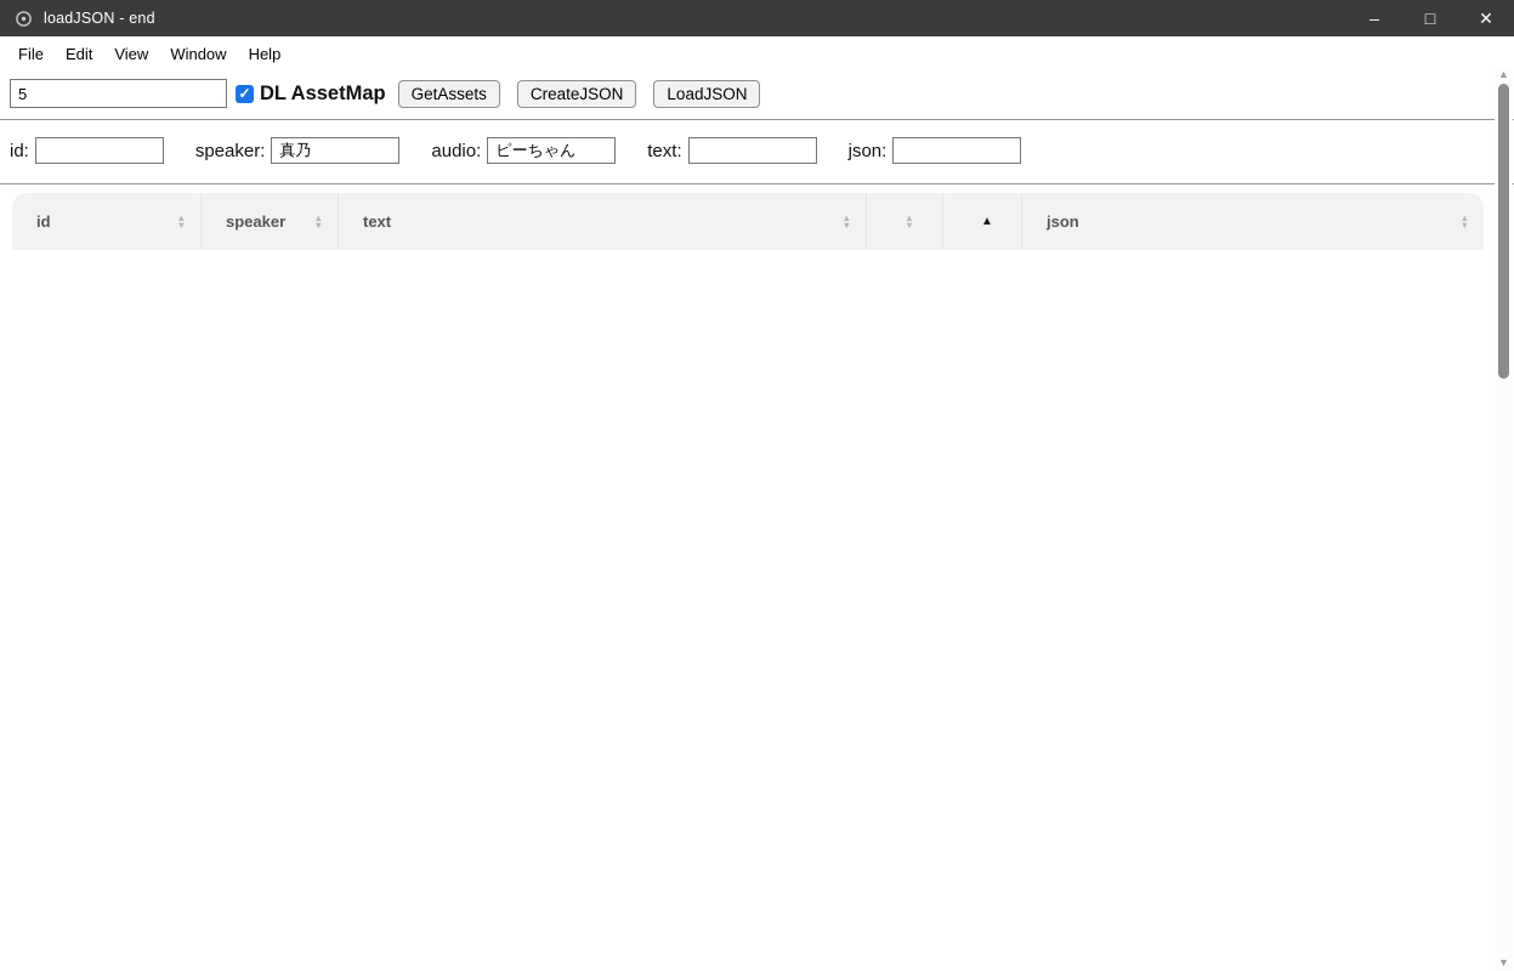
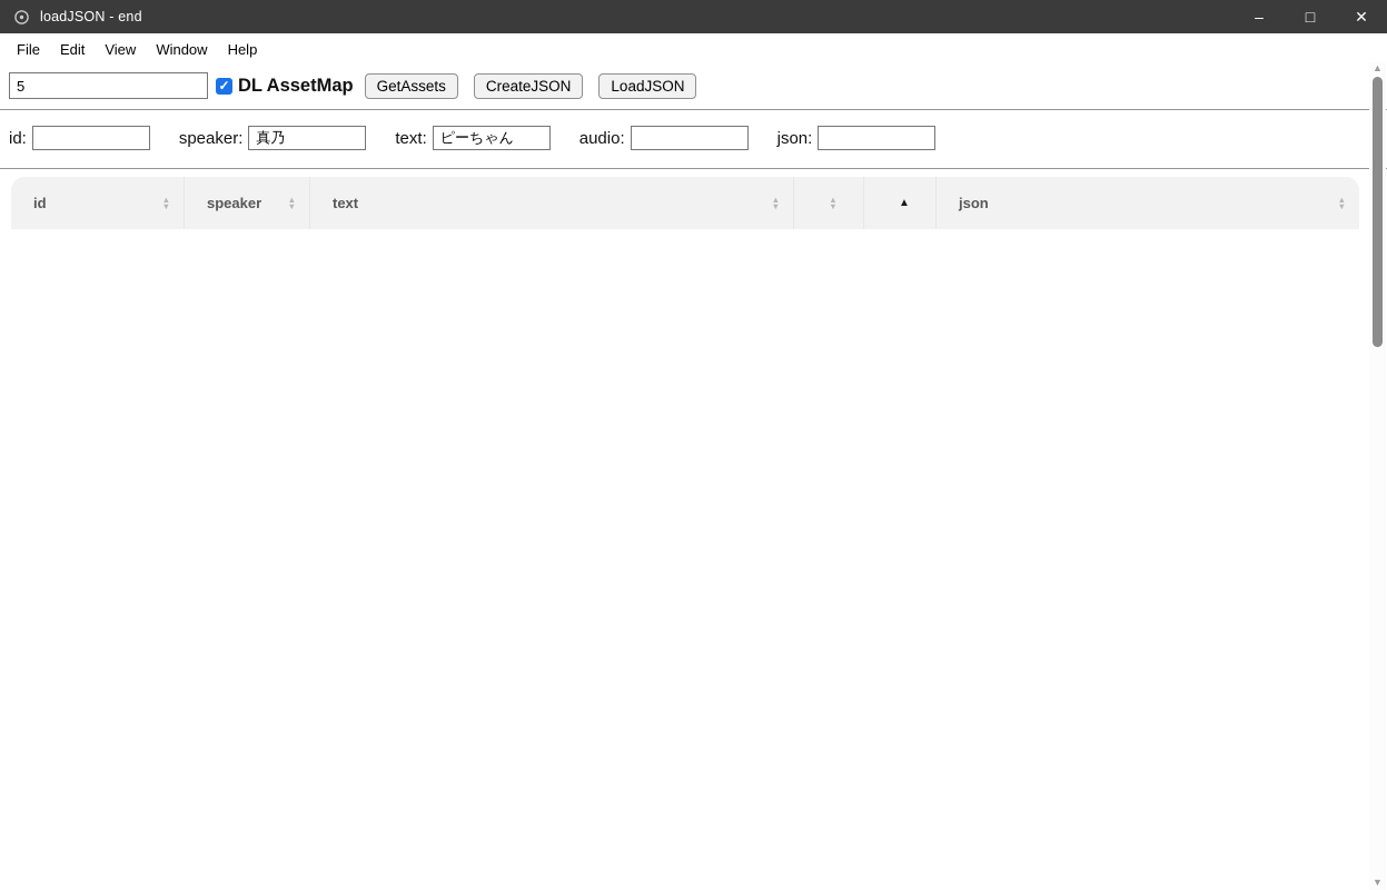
  loadJSON - end
  –
  □
  ✕
  File
  Edit
  View
  Window
  Help
  5
  ✓
  DL AssetMap
  GetAssets
  CreateJSON
  LoadJSON
  id:
  speaker:
  真乃
- audio:
+ text:
  ピーちゃん
- text:
+ audio:
  json:
  id ▲▼	speaker ▲▼	text ▲▼	▲▼	▲	json ▲▼
  ▲
  ▼
